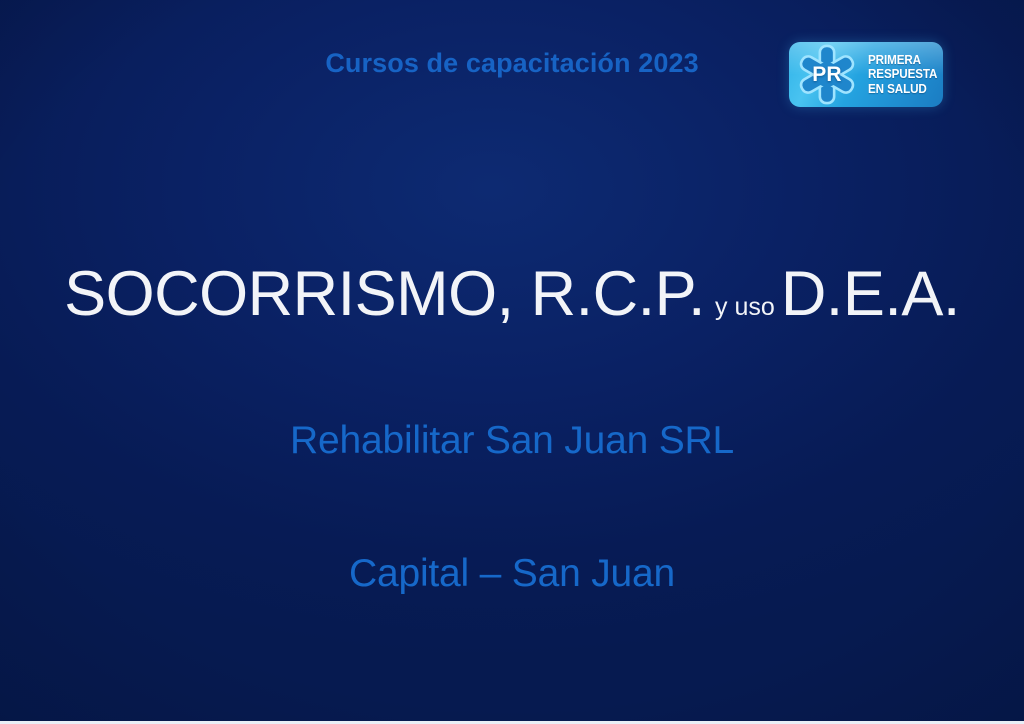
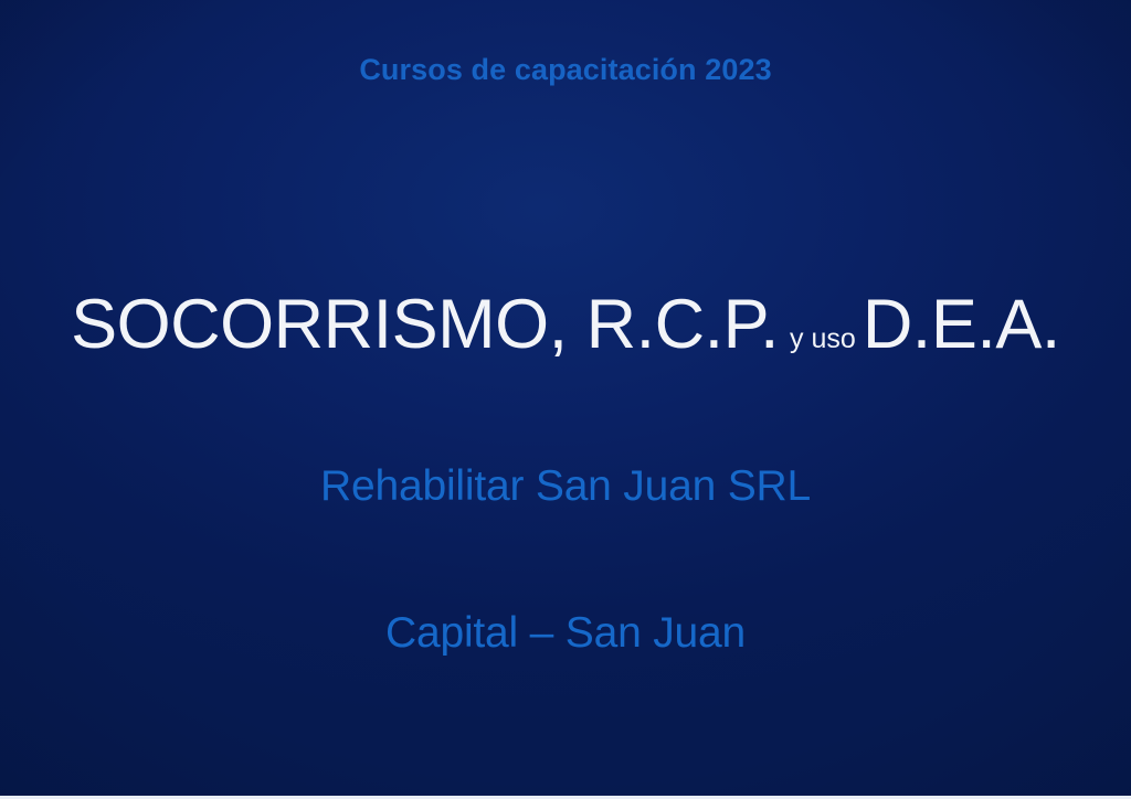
  Cursos de capacitación 2023
- PR
- PRIMERA
- RESPUESTA
- EN SALUD
  SOCORRISMO, R.C.P. y uso D.E.A.
  Rehabilitar San Juan SRL
  Capital – San Juan
